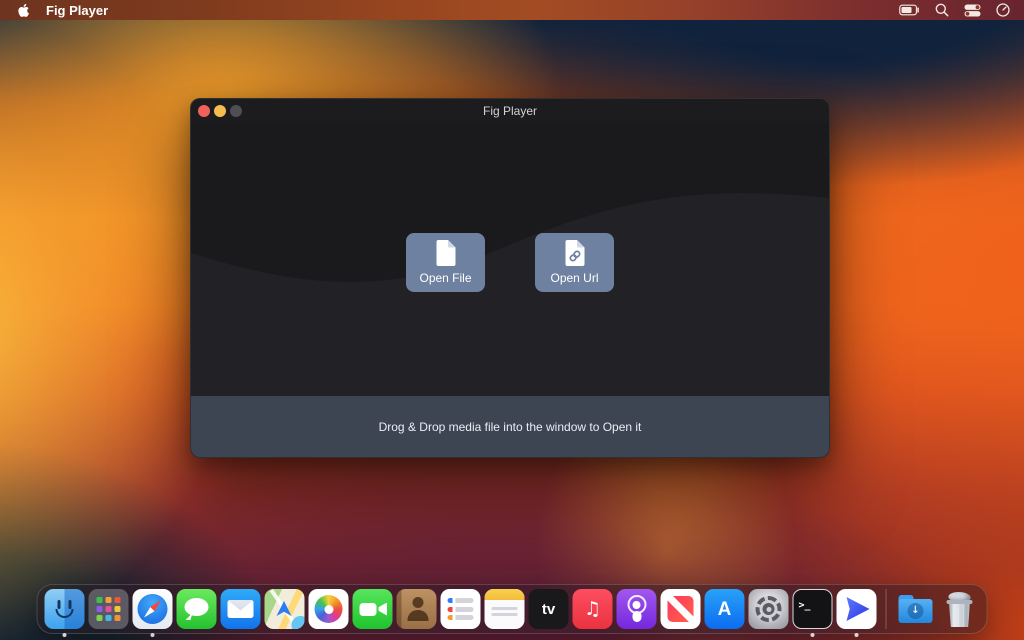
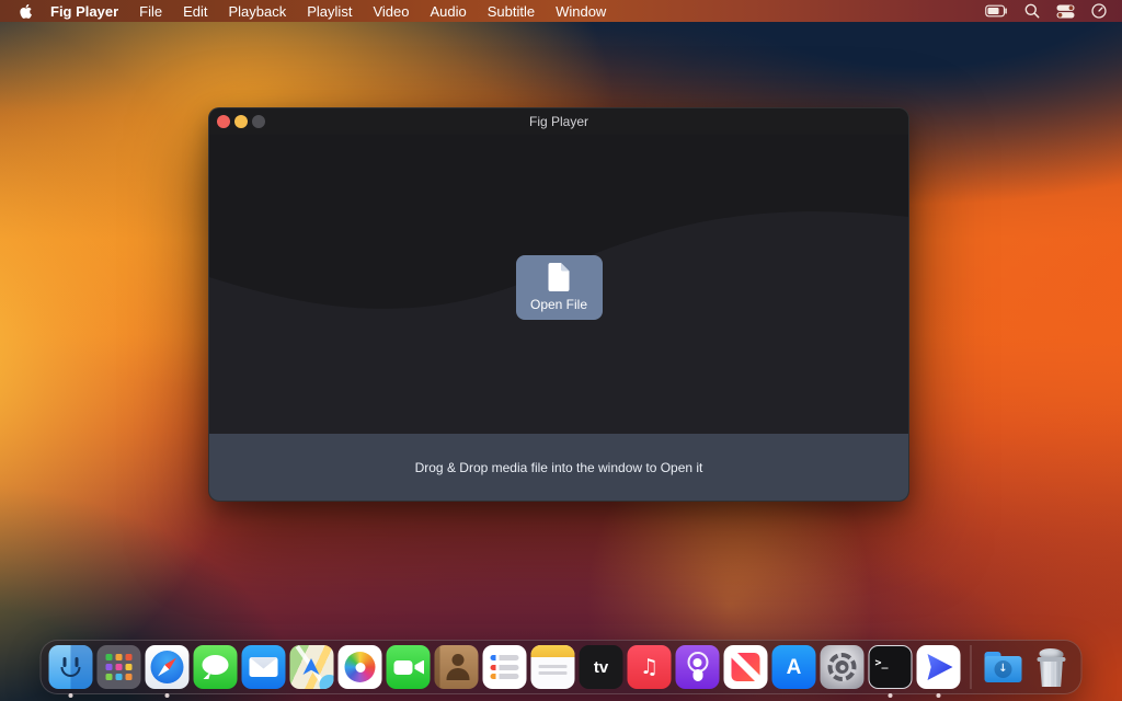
  Fig Player
+ File
+ Edit
+ Playback
+ Playlist
+ Video
+ Audio
+ Subtitle
+ Window
  Fig Player
  Open File
- Open Url
  Drog & Drop media file into the window to Open it
